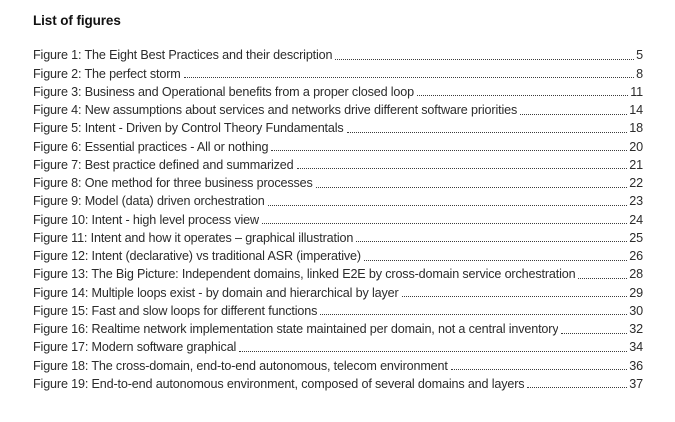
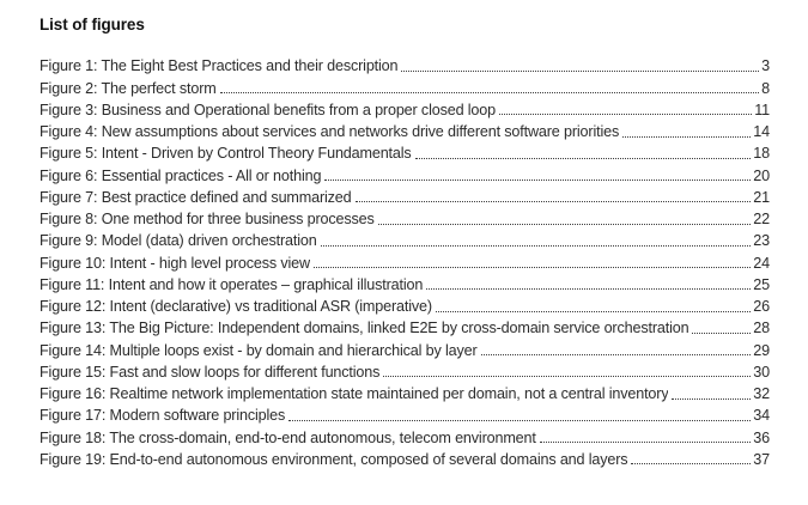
  List of figures
  Figure 1: The Eight Best Practices and their description
- 5
+ 3
  Figure 2: The perfect storm
  8
  Figure 3: Business and Operational benefits from a proper closed loop
  11
  Figure 4: New assumptions about services and networks drive different software priorities
  14
  Figure 5: Intent - Driven by Control Theory Fundamentals
  18
  Figure 6: Essential practices - All or nothing
  20
  Figure 7: Best practice defined and summarized
  21
  Figure 8: One method for three business processes
  22
  Figure 9: Model (data) driven orchestration
  23
  Figure 10: Intent - high level process view
  24
  Figure 11: Intent and how it operates – graphical illustration
  25
  Figure 12: Intent (declarative) vs traditional ASR (imperative)
  26
  Figure 13: The Big Picture: Independent domains, linked E2E by cross-domain service orchestration
  28
  Figure 14: Multiple loops exist - by domain and hierarchical by layer
  29
  Figure 15: Fast and slow loops for different functions
  30
  Figure 16: Realtime network implementation state maintained per domain, not a central inventory
  32
- Figure 17: Modern software graphical
+ Figure 17: Modern software principles
  34
  Figure 18: The cross-domain, end-to-end autonomous, telecom environment
  36
  Figure 19: End-to-end autonomous environment, composed of several domains and layers
  37
